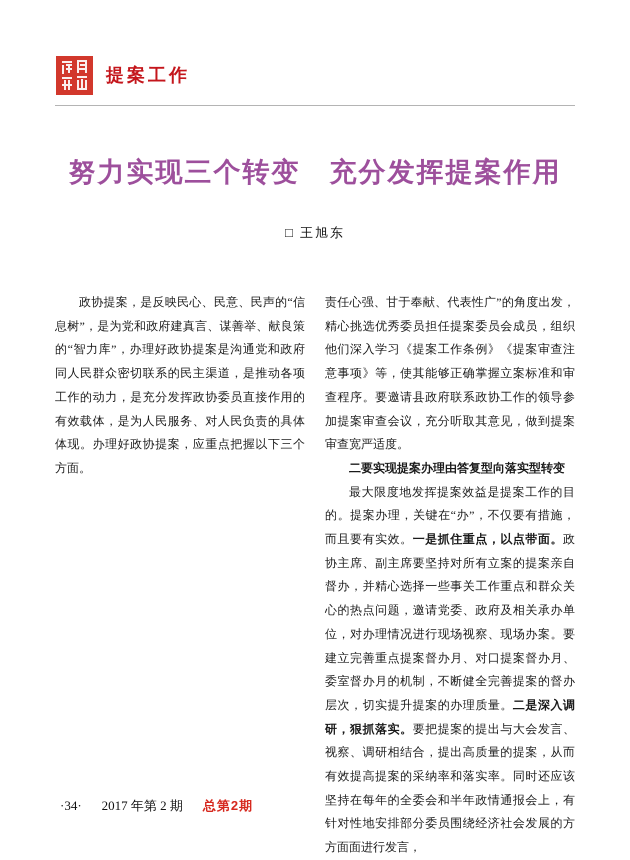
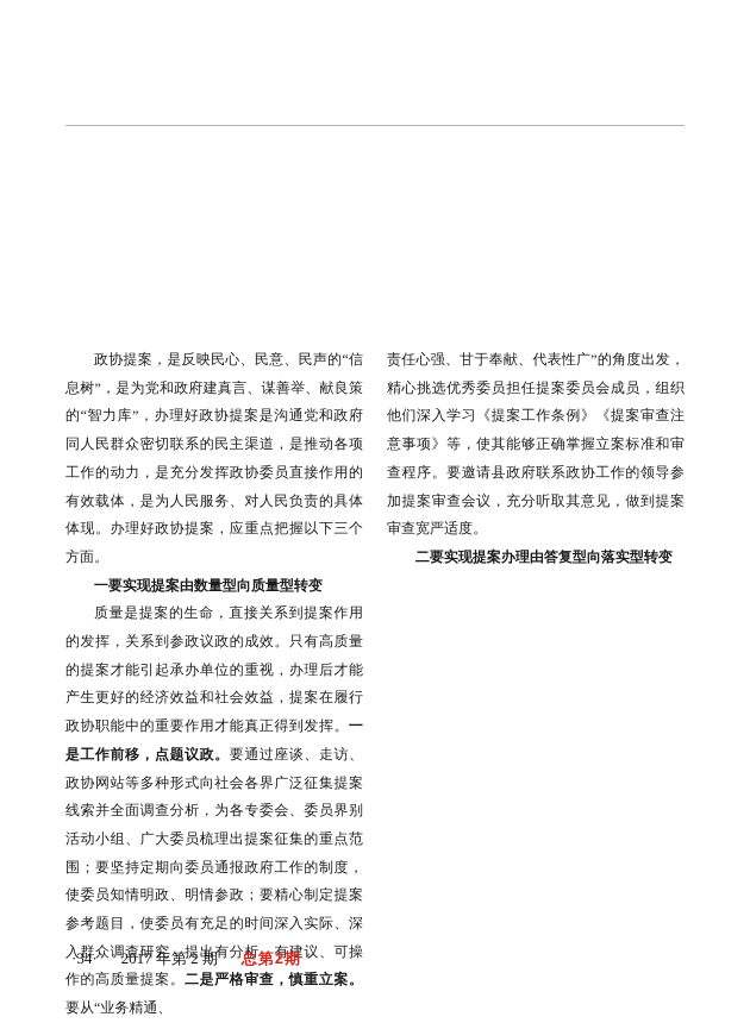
- 提案工作
- 努力实现三个转变 充分发挥提案作用
- □ 王旭东
  政协提案，是反映民心、民意、民声的“信息树”，是为党和政府建真言、谋善举、献良策的“智力库”，办理好政协提案是沟通党和政府同人民群众密切联系的民主渠道，是推动各项工作的动力，是充分发挥政协委员直接作用的有效载体，是为人民服务、对人民负责的具体体现。办理好政协提案，应重点把握以下三个方面。
+ 一要实现提案由数量型向质量型转变
+ 质量是提案的生命，直接关系到提案作用的发挥，关系到参政议政的成效。只有高质量的提案才能引起承办单位的重视，办理后才能产生更好的经济效益和社会效益，提案在履行政协职能中的重要作用才能真正得到发挥。一是工作前移，点题议政。要通过座谈、走访、政协网站等多种形式向社会各界广泛征集提案线索并全面调查分析，为各专委会、委员界别活动小组、广大委员梳理出提案征集的重点范围；要坚持定期向委员通报政府工作的制度，使委员知情明政、明情参政；要精心制定提案参考题目，使委员有充足的时间深入实际、深入群众调查研究，提出有分析、有建议、可操作的高质量提案。二是严格审查，慎重立案。要从“业务精通、
  责任心强、甘于奉献、代表性广”的角度出发，精心挑选优秀委员担任提案委员会成员，组织他们深入学习《提案工作条例》《提案审查注意事项》等，使其能够正确掌握立案标准和审查程序。要邀请县政府联系政协工作的领导参加提案审查会议，充分听取其意见，做到提案审查宽严适度。
  二要实现提案办理由答复型向落实型转变
- 最大限度地发挥提案效益是提案工作的目的。提案办理，关键在“办”，不仅要有措施，而且要有实效。一是抓住重点，以点带面。政协主席、副主席要坚持对所有立案的提案亲自督办，并精心选择一些事关工作重点和群众关心的热点问题，邀请党委、政府及相关承办单位，对办理情况进行现场视察、现场办案。要建立完善重点提案督办月、对口提案督办月、委室督办月的机制，不断健全完善提案的督办层次，切实提升提案的办理质量。二是深入调研，狠抓落实。要把提案的提出与大会发言、视察、调研相结合，提出高质量的提案，从而有效提高提案的采纳率和落实率。同时还应该坚持在每年的全委会和半年政情通报会上，有针对性地安排部分委员围绕经济社会发展的方方面面进行发言，
  ·34·
  2017 年第 2 期
  总第2期
